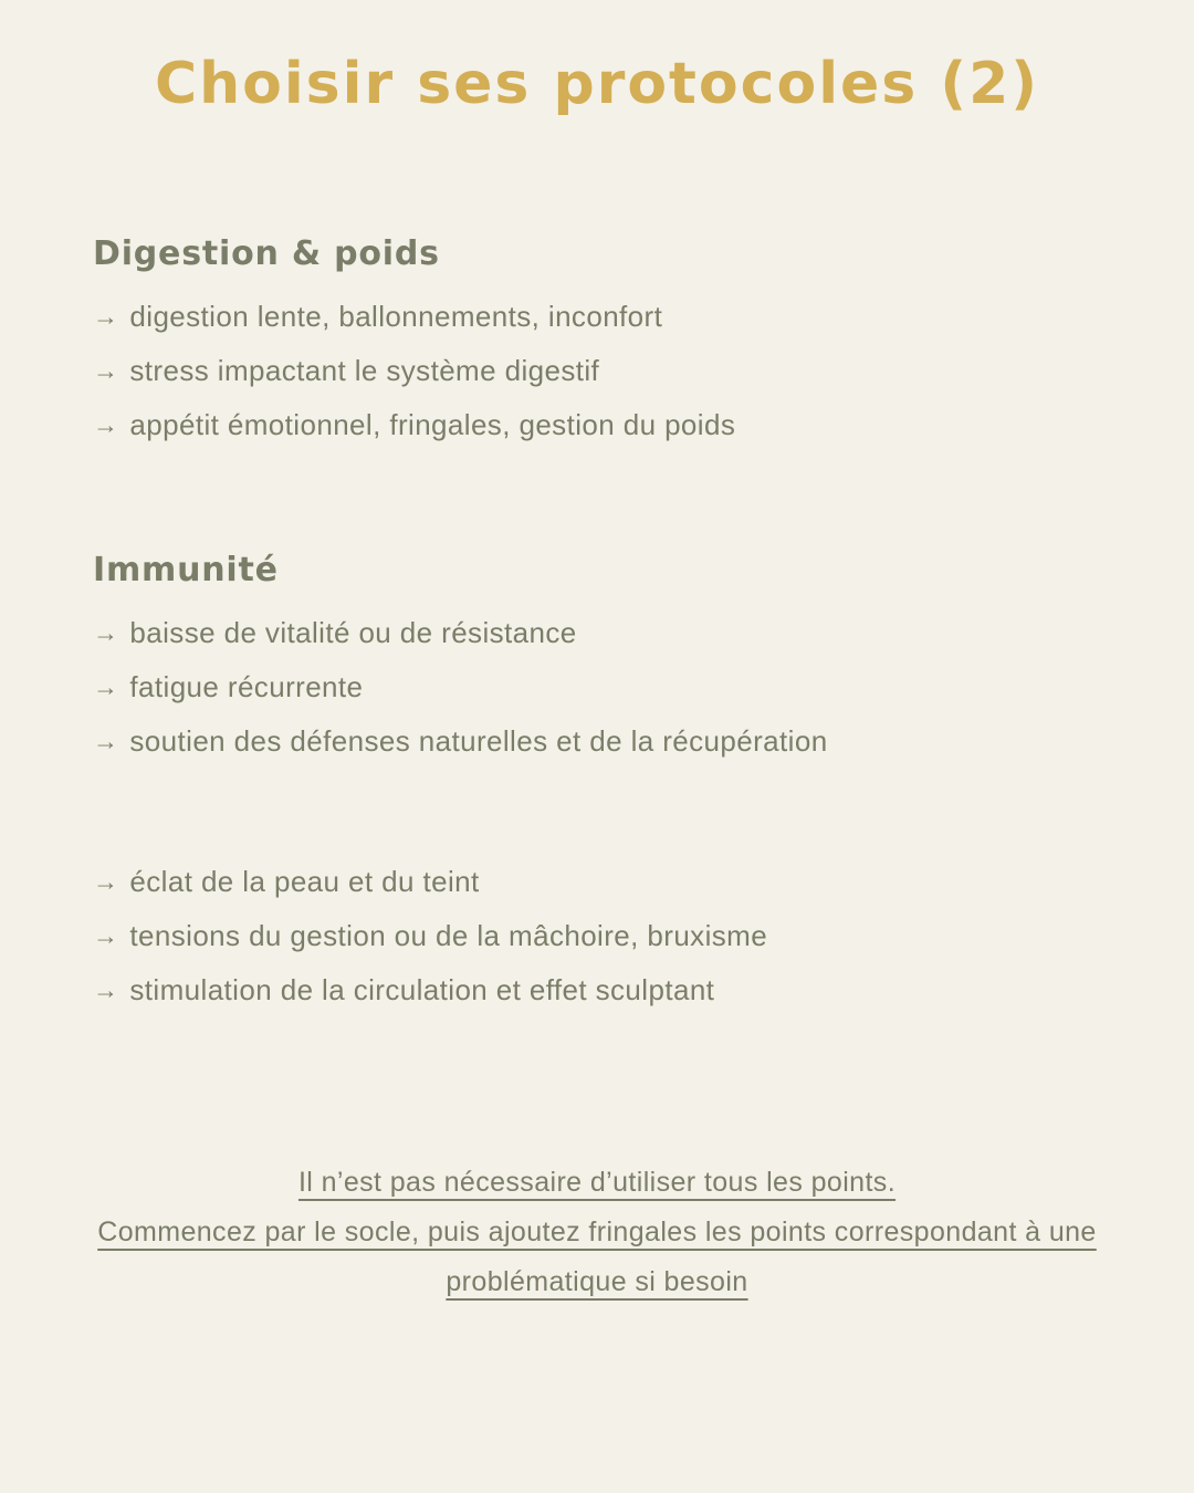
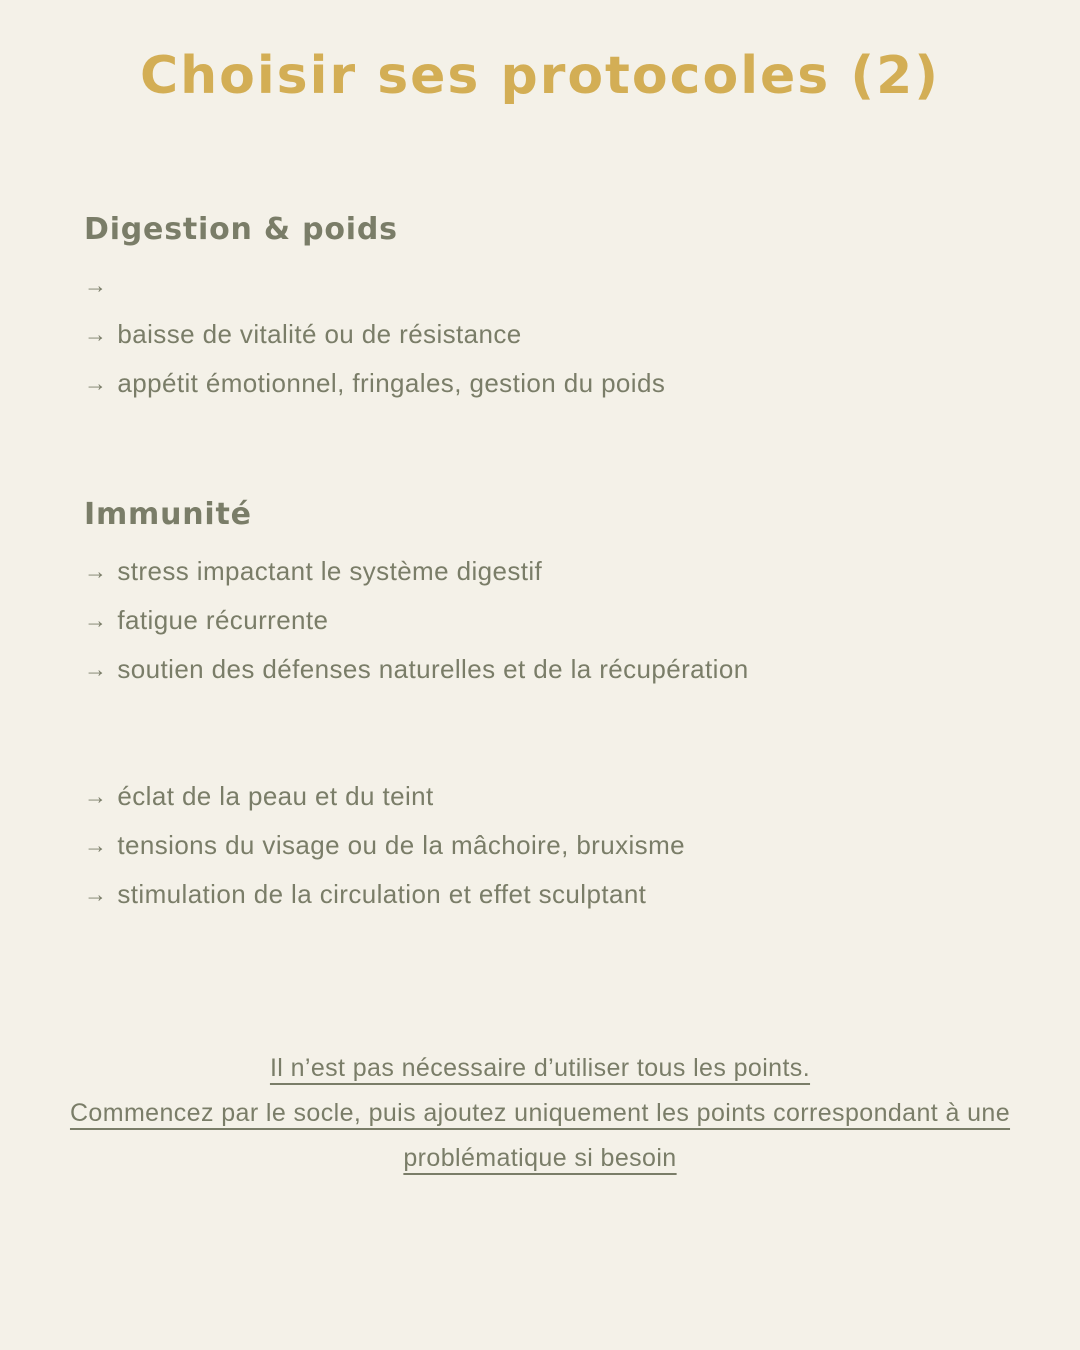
  Choisir ses protocoles (2)
  Digestion & poids
  →
- digestion lente, ballonnements, inconfort
  →
- stress impactant le système digestif
+ baisse de vitalité ou de résistance
  →
  appétit émotionnel, fringales, gestion du poids
  Immunité
  →
- baisse de vitalité ou de résistance
+ stress impactant le système digestif
  →
  fatigue récurrente
  →
  soutien des défenses naturelles et de la récupération
  →
  éclat de la peau et du teint
  →
- tensions du gestion ou de la mâchoire, bruxisme
+ tensions du visage ou de la mâchoire, bruxisme
  →
  stimulation de la circulation et effet sculptant
  Il n’est pas nécessaire d’utiliser tous les points.
- Commencez par le socle, puis ajoutez fringales les points correspondant à une problématique si besoin
+ Commencez par le socle, puis ajoutez uniquement les points correspondant à une problématique si besoin
